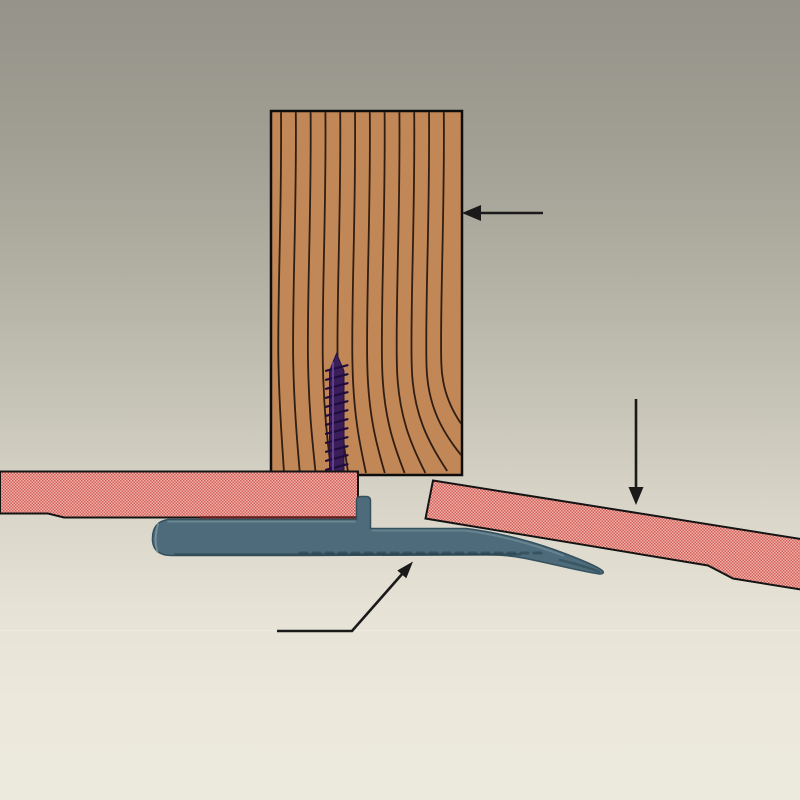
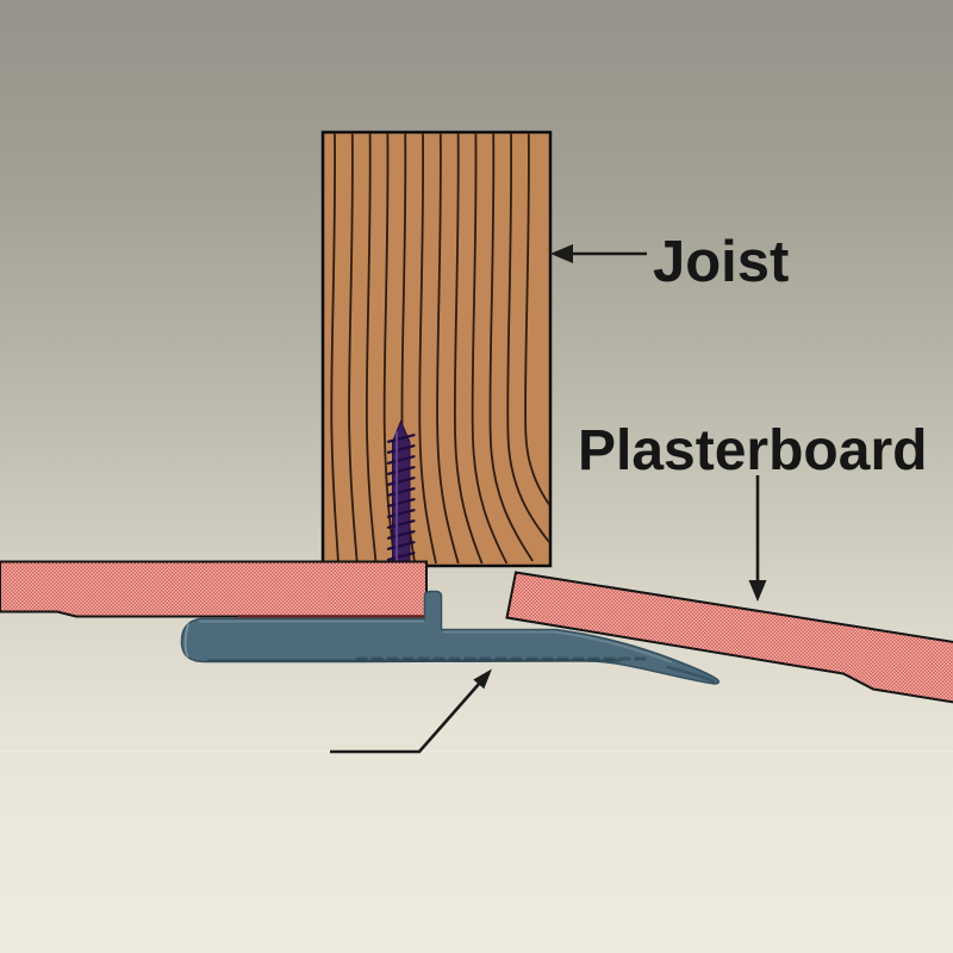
+ Joist
+ Plasterboard
